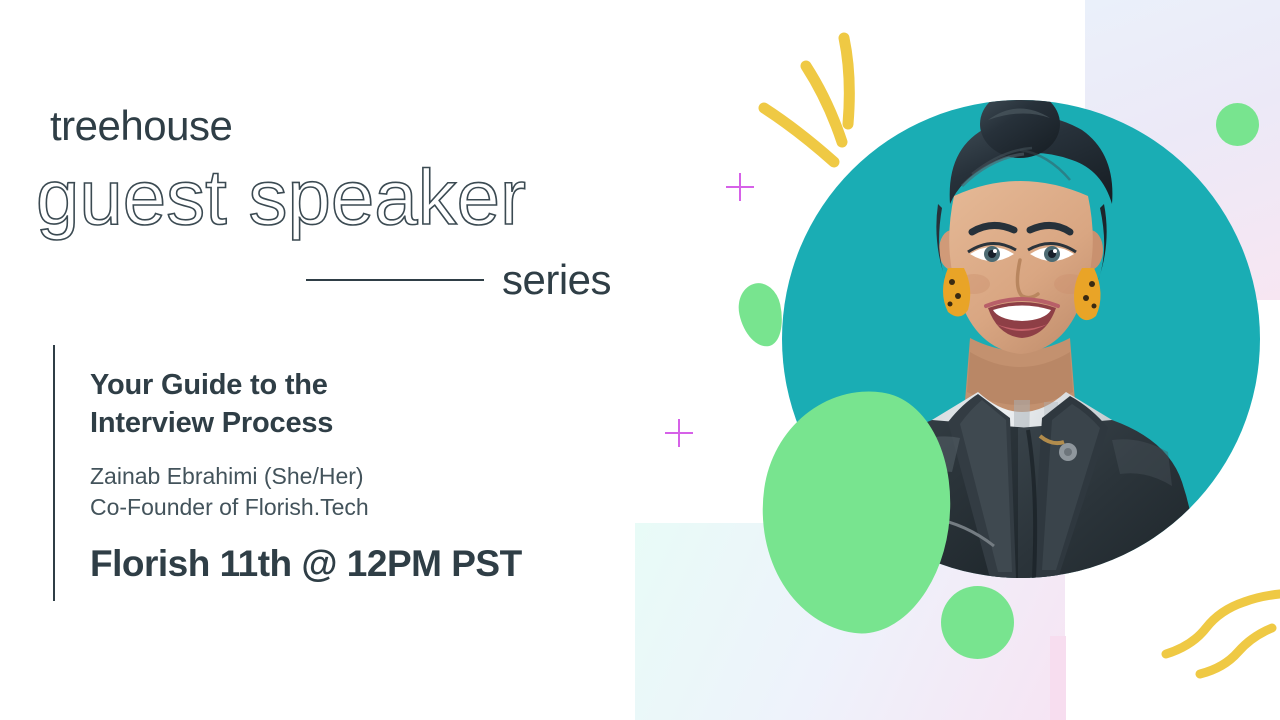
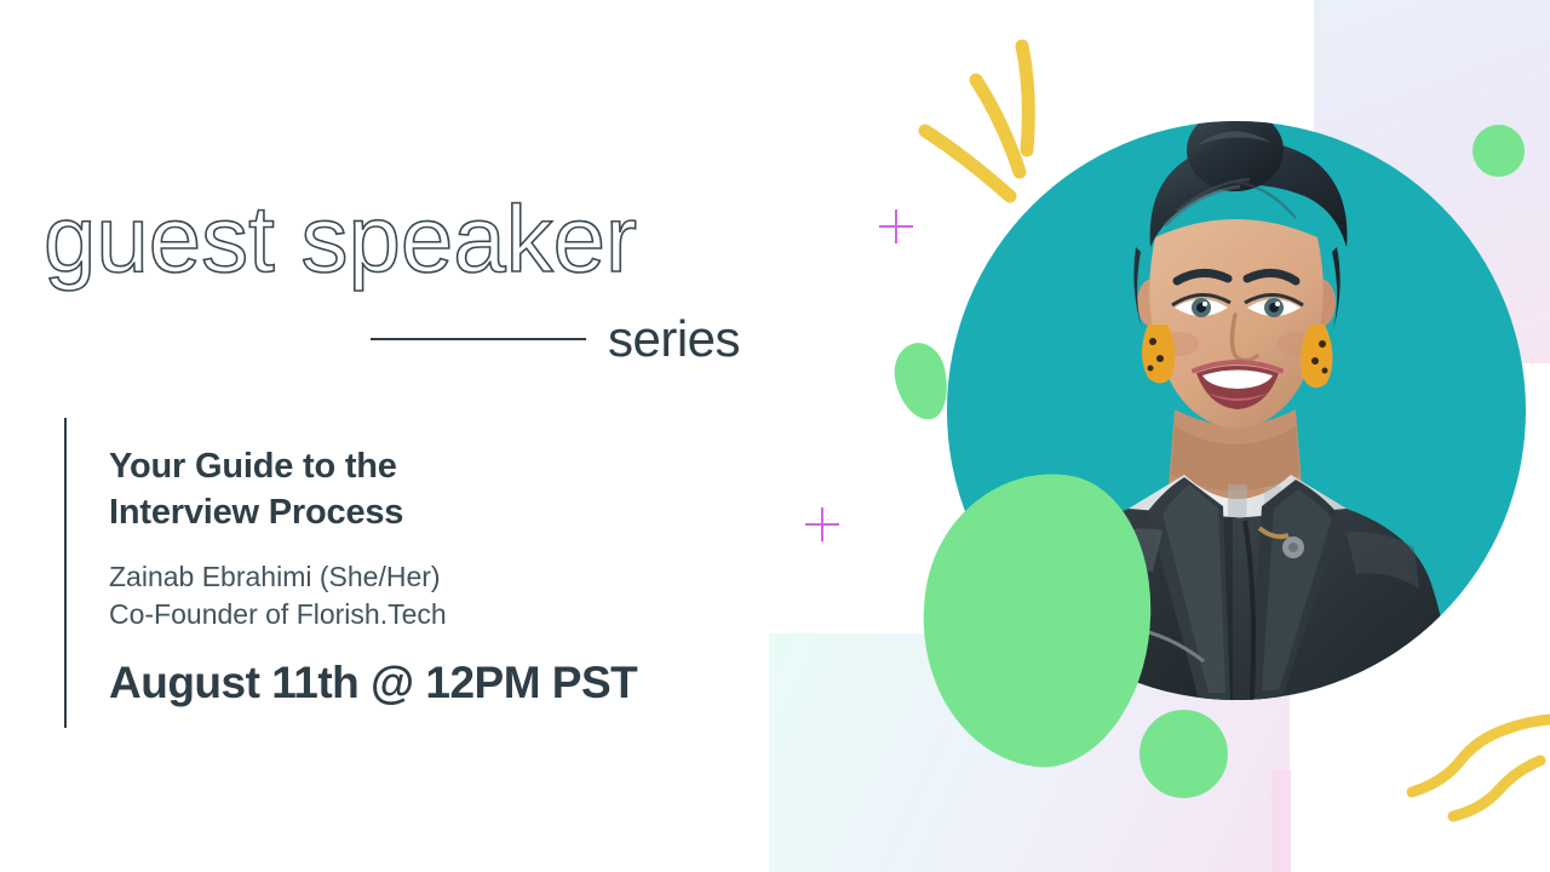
- treehouse
  guest speaker
  series
  Your Guide to the
  Interview Process
  Zainab Ebrahimi (She/Her)
  Co-Founder of Florish.Tech
- Florish 11th @ 12PM PST
+ August 11th @ 12PM PST
